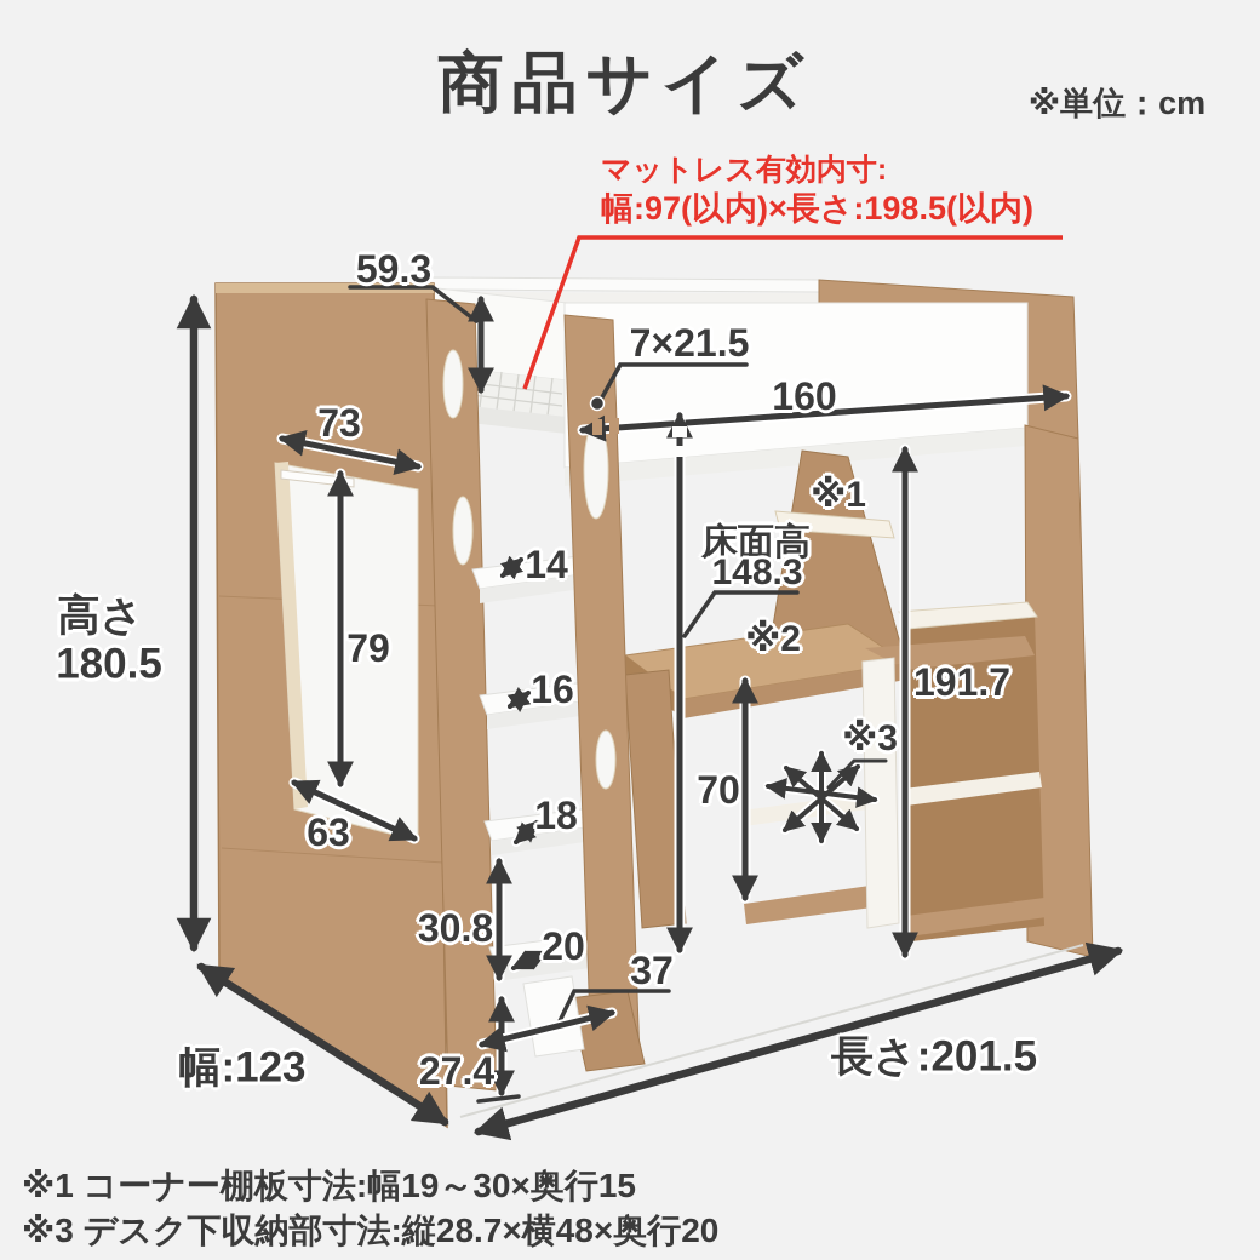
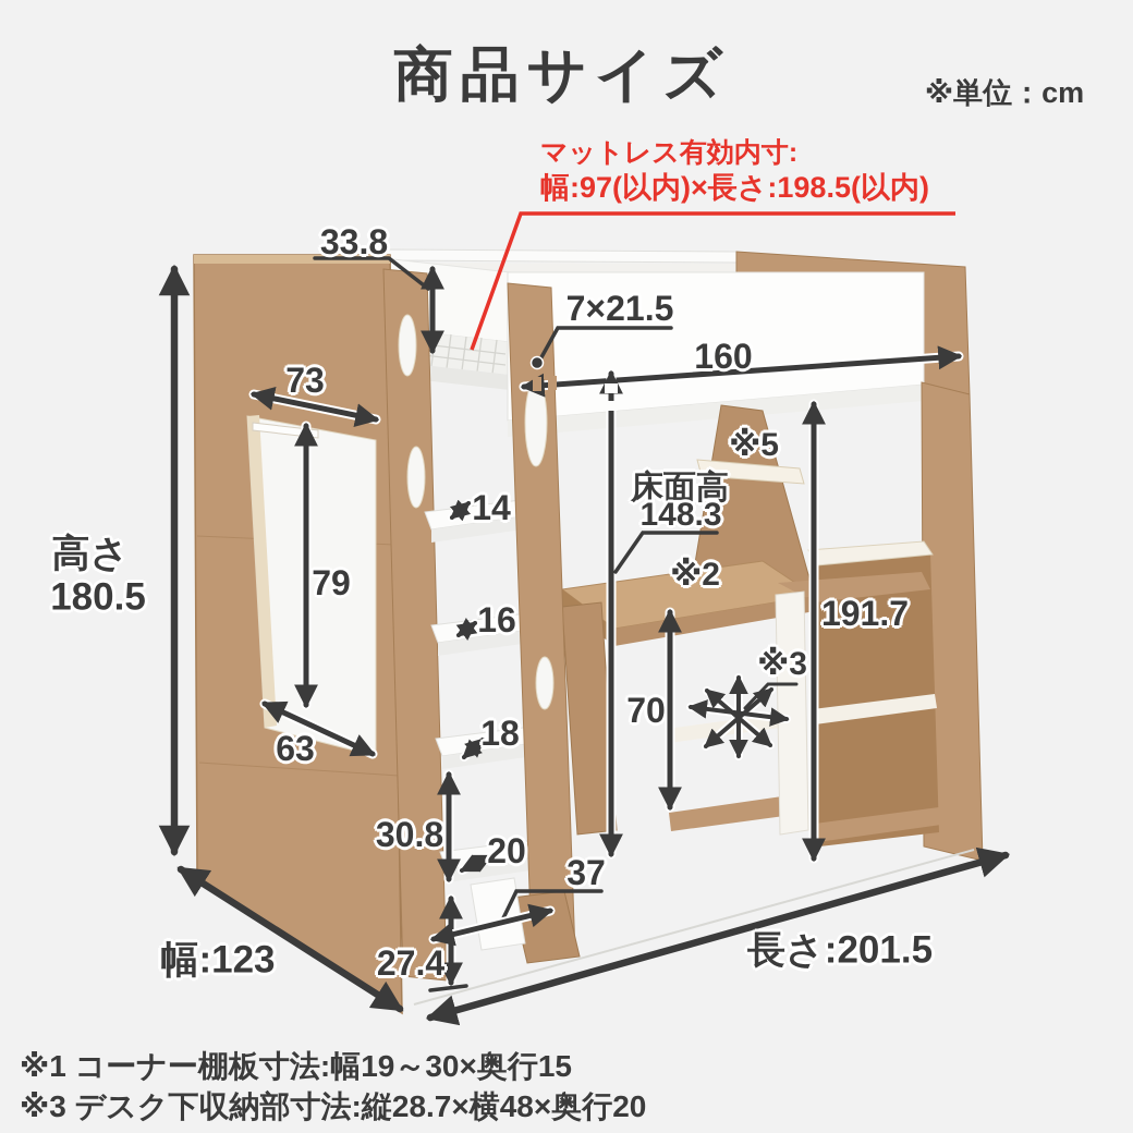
  商品サイズ
  ※単位：cm
  マットレス有効内寸:
  幅:97(以内)×長さ:198.5(以内)
- 59.3
+ 33.8
  73
  高さ
  180.5
  79
  63
  14
  16
  18
  20
  30.8
  37
  27.4
  7×21.5
  160
  床面高
  148.3
- ※1
+ ※5
  ※2
  ※3
  191.7
  70
  幅:123
  長さ:201.5
  ※1 コーナー棚板寸法:幅19～30×奥行15
  ※3 デスク下収納部寸法:縦28.7×横48×奥行20
